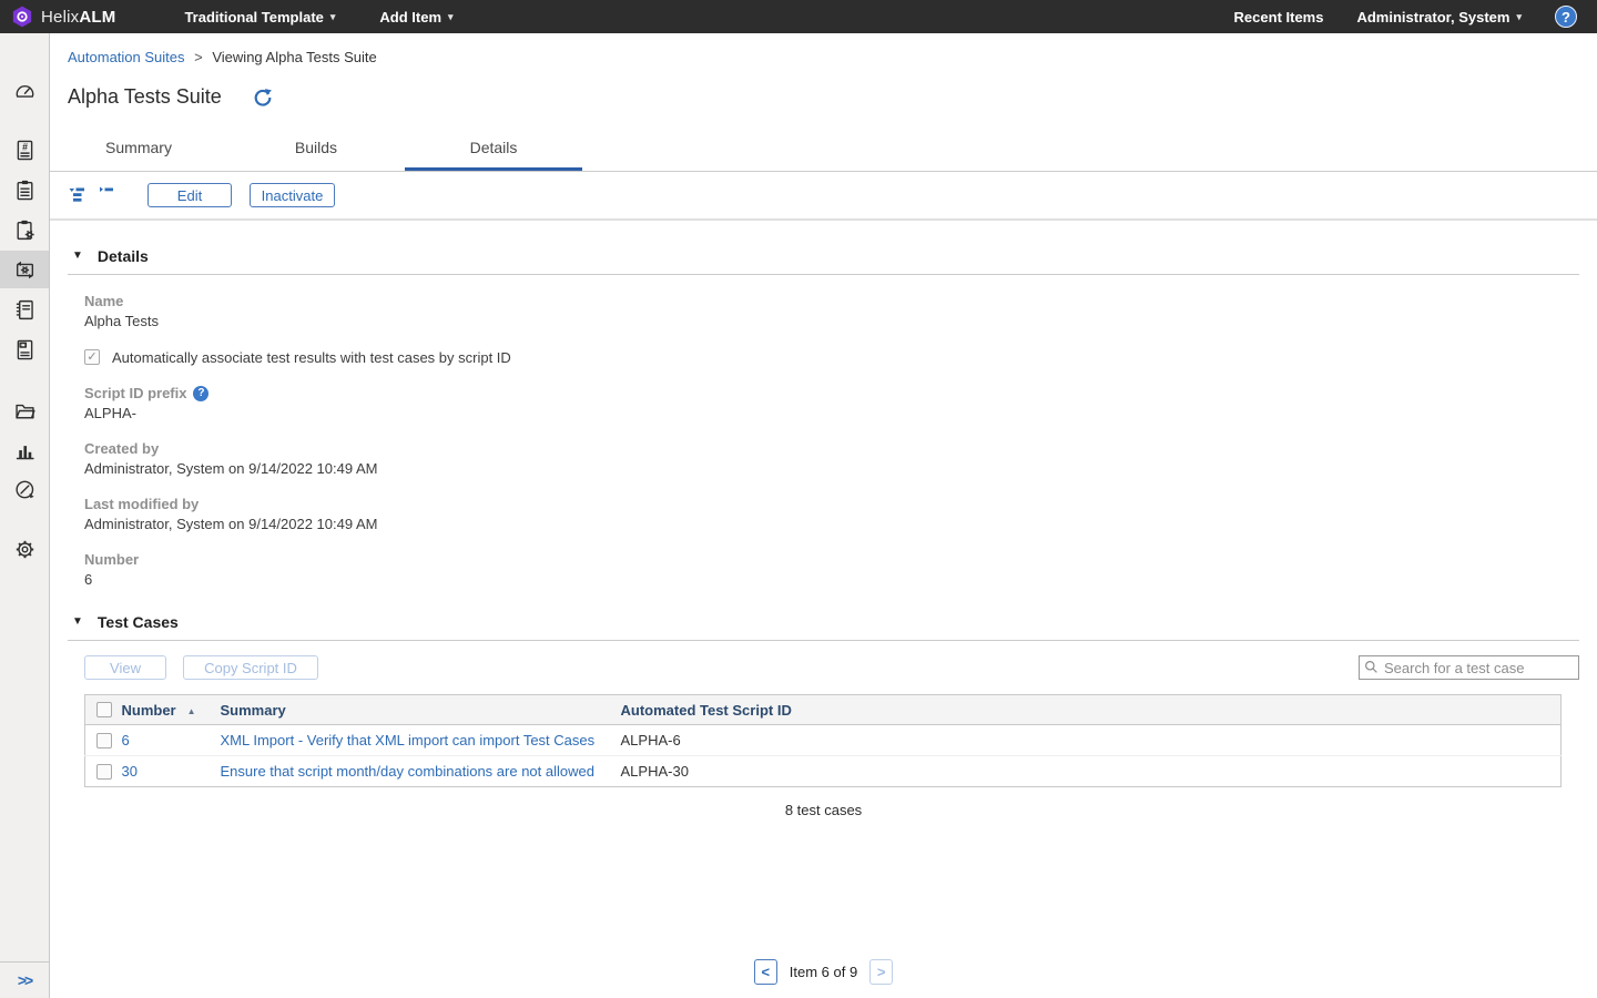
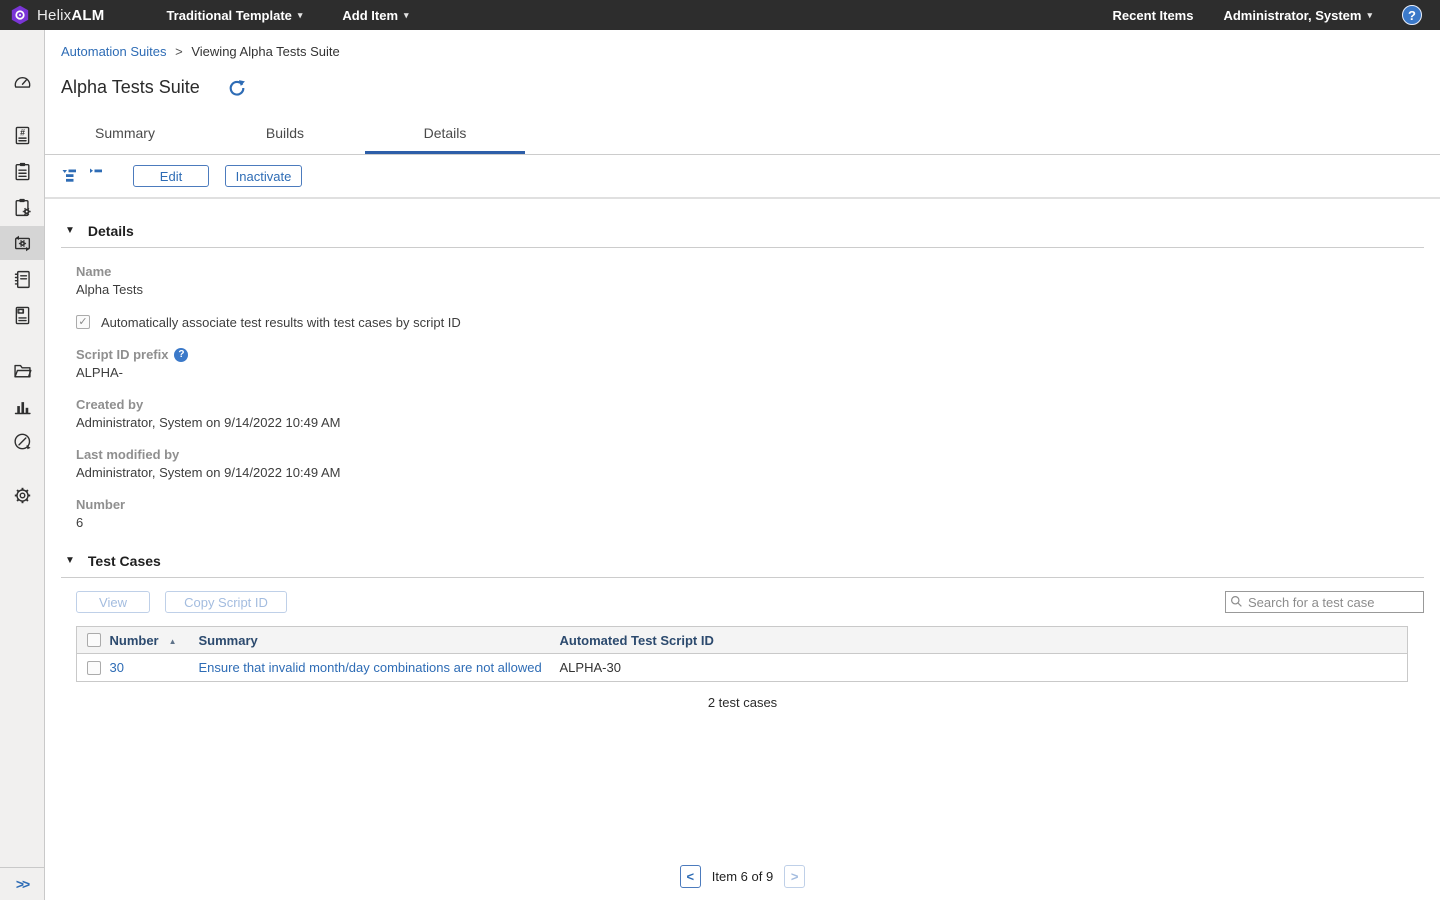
  HelixALM
  Traditional Template
  ▾
  Add Item
  ▾
  Recent Items
  Administrator, System
  ▾
  ?
  #
  >>
  Automation Suites > Viewing Alpha Tests Suite
  Alpha Tests Suite
  Summary
  Builds
  Details
  Edit
  Inactivate
  ▼
  Details
  Name
  Alpha Tests
  ✓
  Automatically associate test results with test cases by script ID
  Script ID prefix
  ?
  ALPHA-
  Created by
  Administrator, System on 9/14/2022 10:49 AM
  Last modified by
  Administrator, System on 9/14/2022 10:49 AM
  Number
  6
  ▼
  Test Cases
  View
  Copy Script ID
  Search for a test case
  	Number ▲	Summary	Automated Test Script ID
- 	6	XML Import - Verify that XML import can import Test Cases	ALPHA-6
- 	30	Ensure that script month/day combinations are not allowed	ALPHA-30
+ 	30	Ensure that invalid month/day combinations are not allowed	ALPHA-30
- 8 test cases
+ 2 test cases
  <
  Item 6 of 9
  >
